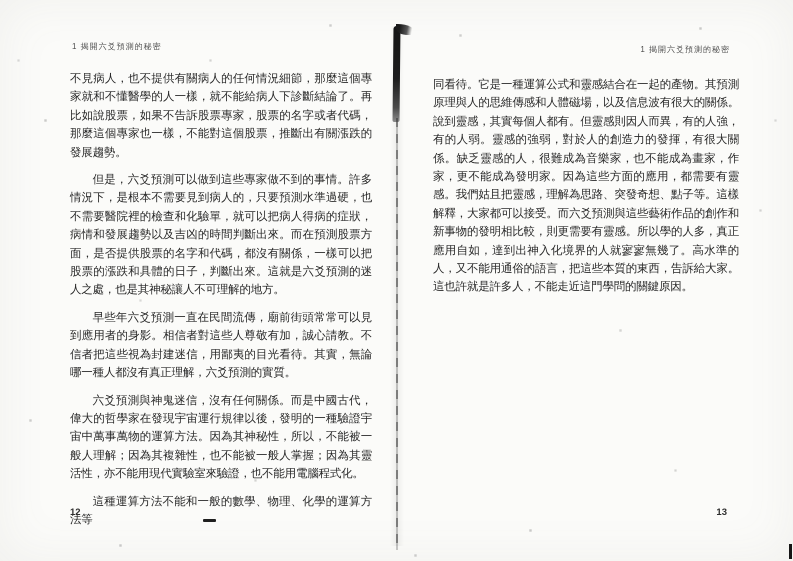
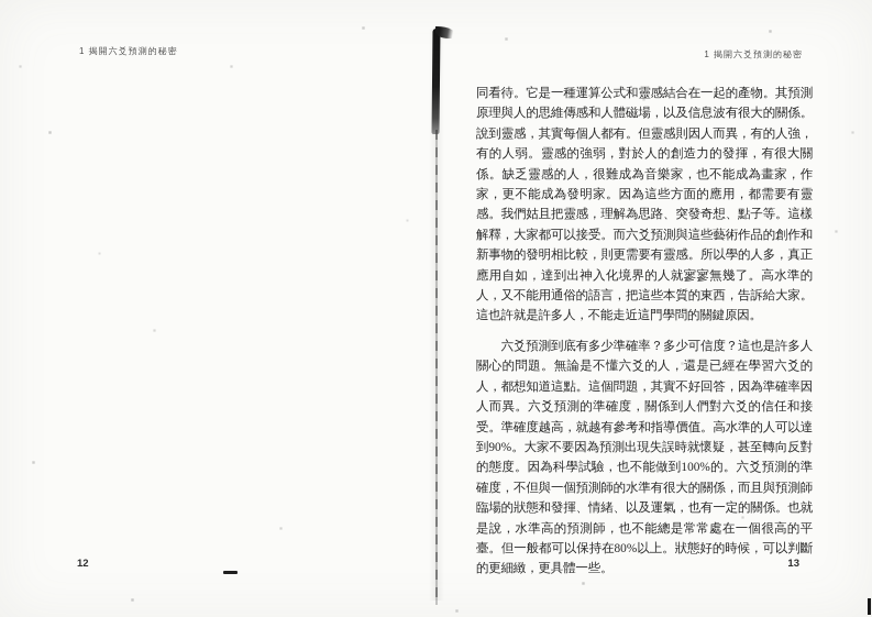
  1 揭開六爻預測的秘密
- 不見病人，也不提供有關病人的任何情況細節，那麼這個專家就和不懂醫學的人一樣，就不能給病人下診斷結論了。再比如說股票，如果不告訴股票專家，股票的名字或者代碼，那麼這個專家也一樣，不能對這個股票，推斷出有關漲跌的發展趨勢。
- 但是，六爻預測可以做到這些專家做不到的事情。許多情況下，是根本不需要見到病人的，只要預測水準過硬，也不需要醫院裡的檢查和化驗單，就可以把病人得病的症狀，病情和發展趨勢以及吉凶的時間判斷出來。而在預測股票方面，是否提供股票的名字和代碼，都沒有關係，一樣可以把股票的漲跌和具體的日子，判斷出來。這就是六爻預測的迷人之處，也是其神秘讓人不可理解的地方。
- 早些年六爻預測一直在民間流傳，廟前街頭常常可以見到應用者的身影。相信者對這些人尊敬有加，誠心請教。不信者把這些視為封建迷信，用鄙夷的目光看待。其實，無論哪一種人都沒有真正理解，六爻預測的實質。
- 六爻預測與神鬼迷信，沒有任何關係。而是中國古代，偉大的哲學家在發現宇宙運行規律以後，發明的一種驗證宇宙中萬事萬物的運算方法。因為其神秘性，所以，不能被一般人理解；因為其複雜性，也不能被一般人掌握；因為其靈活性，亦不能用現代實驗室來驗證，也不能用電腦程式化。
- 這種運算方法不能和一般的數學、物理、化學的運算方法等
  12
  1 揭開六爻預測的秘密
  同看待。它是一種運算公式和靈感結合在一起的產物。其預測原理與人的思維傳感和人體磁場，以及信息波有很大的關係。說到靈感，其實每個人都有。但靈感則因人而異，有的人強，有的人弱。靈感的強弱，對於人的創造力的發揮，有很大關係。缺乏靈感的人，很難成為音樂家，也不能成為畫家，作家，更不能成為發明家。因為這些方面的應用，都需要有靈感。我們姑且把靈感，理解為思路、突發奇想、點子等。這樣解釋，大家都可以接受。而六爻預測與這些藝術作品的創作和新事物的發明相比較，則更需要有靈感。所以學的人多，真正應用自如，達到出神入化境界的人就寥寥無幾了。高水準的人，又不能用通俗的語言，把這些本質的東西，告訴給大家。這也許就是許多人，不能走近這門學問的關鍵原因。
+ 六爻預測到底有多少準確率？多少可信度？這也是許多人關心的問題。無論是不懂六爻的人，還是已經在學習六爻的人，都想知道這點。這個問題，其實不好回答，因為準確率因人而異。六爻預測的準確度，關係到人們對六爻的信任和接受。準確度越高，就越有參考和指導價值。高水準的人可以達到90%。大家不要因為預測出現失誤時就懷疑，甚至轉向反對的態度。因為科學試驗，也不能做到100%的。六爻預測的準確度，不但與一個預測師的水準有很大的關係，而且與預測師臨場的狀態和發揮、情緒、以及運氣，也有一定的關係。也就是說，水準高的預測師，也不能總是常常處在一個很高的平臺。但一般都可以保持在80%以上。狀態好的時候，可以判斷的更細緻，更具體一些。
  13
